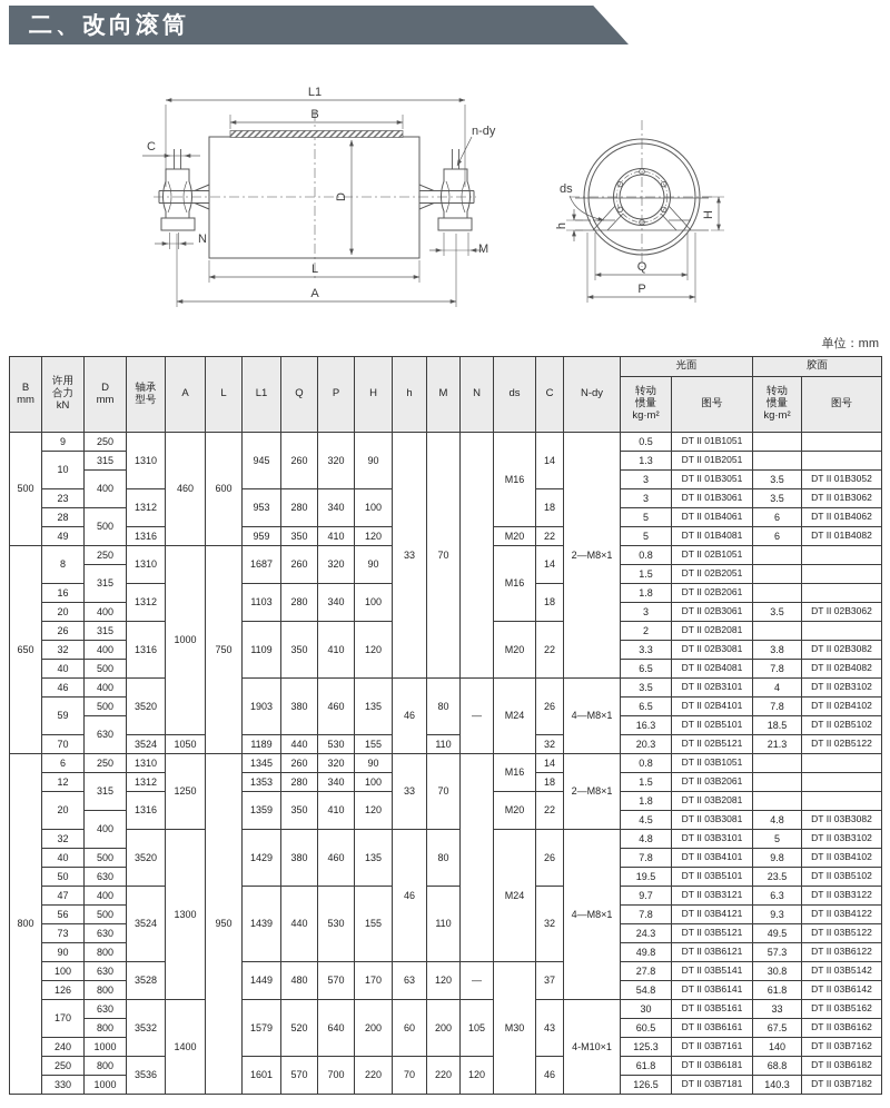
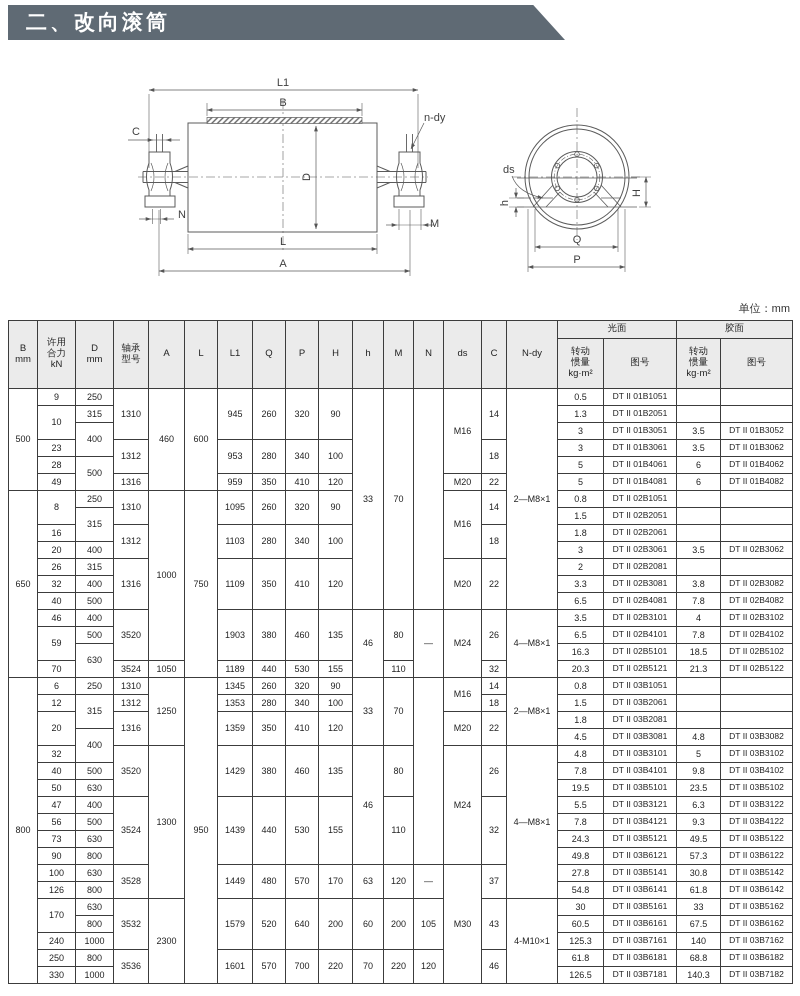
  二、改向滚筒
  L1
  B
  C
  n-dy
  N
  M
  L
  A
  ds
  Q
  P
  单位：mm
  B mm	许用 合力 kN	D mm	轴承 型号	A	L	L1	Q	P	H	h	M	N	ds	C	N-dy	光面	胶面
  转动 惯量 kg·m²	图号	转动 惯量 kg·m²	图号
  500	9	250	1310	460	600	945	260	320	90	33	70		M16	14	2—M8×1	0.5	DT II 01B1051
  10	315	1.3	DT II 01B2051
  400	3	DT II 01B3051	3.5	DT II 01B3052
  23	1312	953	280	340	100	18	3	DT II 01B3061	3.5	DT II 01B3062
  28	500	5	DT II 01B4061	6	DT II 01B4062
  49	1316	959	350	410	120	M20	22	5	DT II 01B4081	6	DT II 01B4082
- 650	8	250	1310	1000	750	1687	260	320	90	M16	14	0.8	DT II 02B1051
+ 650	8	250	1310	1000	750	1095	260	320	90	M16	14	0.8	DT II 02B1051
  315	1.5	DT II 02B2051
  16	1312	1103	280	340	100	18	1.8	DT II 02B2061
  20	400	3	DT II 02B3061	3.5	DT II 02B3062
  26	315	1316	1109	350	410	120	M20	22	2	DT II 02B2081
  32	400	3.3	DT II 02B3081	3.8	DT II 02B3082
  40	500	6.5	DT II 02B4081	7.8	DT II 02B4082
  46	400	3520	1903	380	460	135	46	80	—	M24	26	4—M8×1	3.5	DT II 02B3101	4	DT II 02B3102
  59	500	6.5	DT II 02B4101	7.8	DT II 02B4102
  630	16.3	DT II 02B5101	18.5	DT II 02B5102
  70	3524	1050	1189	440	530	155	110	32	20.3	DT II 02B5121	21.3	DT II 02B5122
  800	6	250	1310	1250	950	1345	260	320	90	33	70		M16	14	2—M8×1	0.8	DT II 03B1051
  12	315	1312	1353	280	340	100	18	1.5	DT II 03B2061
  20	1316	1359	350	410	120	M20	22	1.8	DT II 03B2081
  400	4.5	DT II 03B3081	4.8	DT II 03B3082
  32	3520	1300	1429	380	460	135	46	80	M24	26	4—M8×1	4.8	DT II 03B3101	5	DT II 03B3102
  40	500	7.8	DT II 03B4101	9.8	DT II 03B4102
  50	630	19.5	DT II 03B5101	23.5	DT II 03B5102
- 47	400	3524	1439	440	530	155	110	32	9.7	DT II 03B3121	6.3	DT II 03B3122
+ 47	400	3524	1439	440	530	155	110	32	5.5	DT II 03B3121	6.3	DT II 03B3122
  56	500	7.8	DT II 03B4121	9.3	DT II 03B4122
  73	630	24.3	DT II 03B5121	49.5	DT II 03B5122
  90	800	49.8	DT II 03B6121	57.3	DT II 03B6122
  100	630	3528	1449	480	570	170	63	120	—	M30	37	27.8	DT II 03B5141	30.8	DT II 03B5142
  126	800	54.8	DT II 03B6141	61.8	DT II 03B6142
- 170	630	3532	1400	1579	520	640	200	60	200	105	43	4-M10×1	30	DT II 03B5161	33	DT II 03B5162
+ 170	630	3532	2300	1579	520	640	200	60	200	105	43	4-M10×1	30	DT II 03B5161	33	DT II 03B5162
  800	60.5	DT II 03B6161	67.5	DT II 03B6162
  240	1000	125.3	DT II 03B7161	140	DT II 03B7162
  250	800	3536	1601	570	700	220	70	220	120	46	61.8	DT II 03B6181	68.8	DT II 03B6182
  330	1000	126.5	DT II 03B7181	140.3	DT II 03B7182
